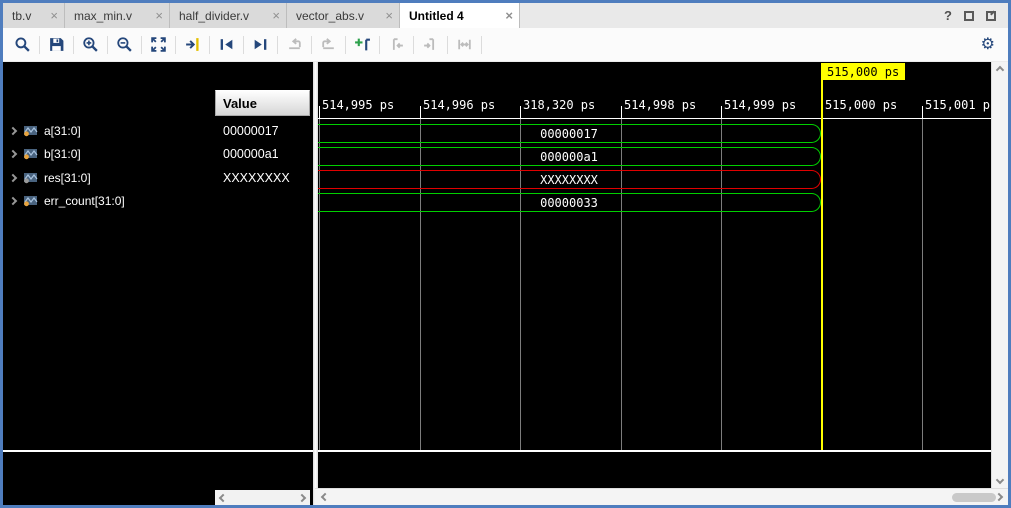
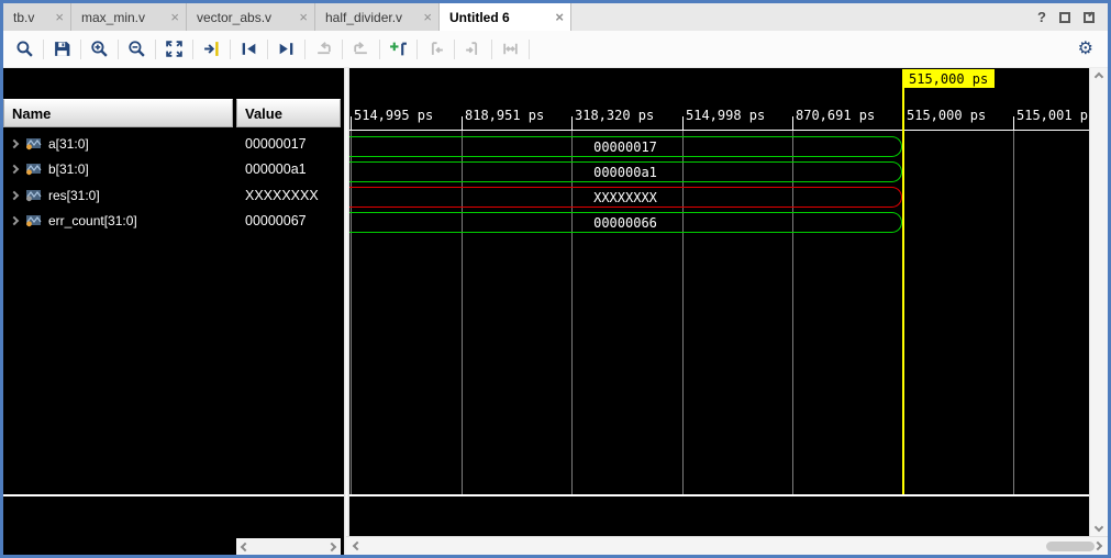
  tb.v
  ×
  max_min.v
  ×
- half_divider.v
+ vector_abs.v
  ×
- vector_abs.v
+ half_divider.v
  ×
- Untitled 4
+ Untitled 6
  ×
  ?
  ⚙
+ Name
  Value
  a[31:0]
  b[31:0]
  res[31:0]
  err_count[31:0]
  00000017
  000000a1
  XXXXXXXX
+ 00000067
  515,000 ps
  514,995 ps
- 514,996 ps
+ 818,951 ps
  318,320 ps
  514,998 ps
- 514,999 ps
+ 870,691 ps
  515,000 ps
  515,001 p
  00000017
  000000a1
  XXXXXXXX
- 00000033
+ 00000066
